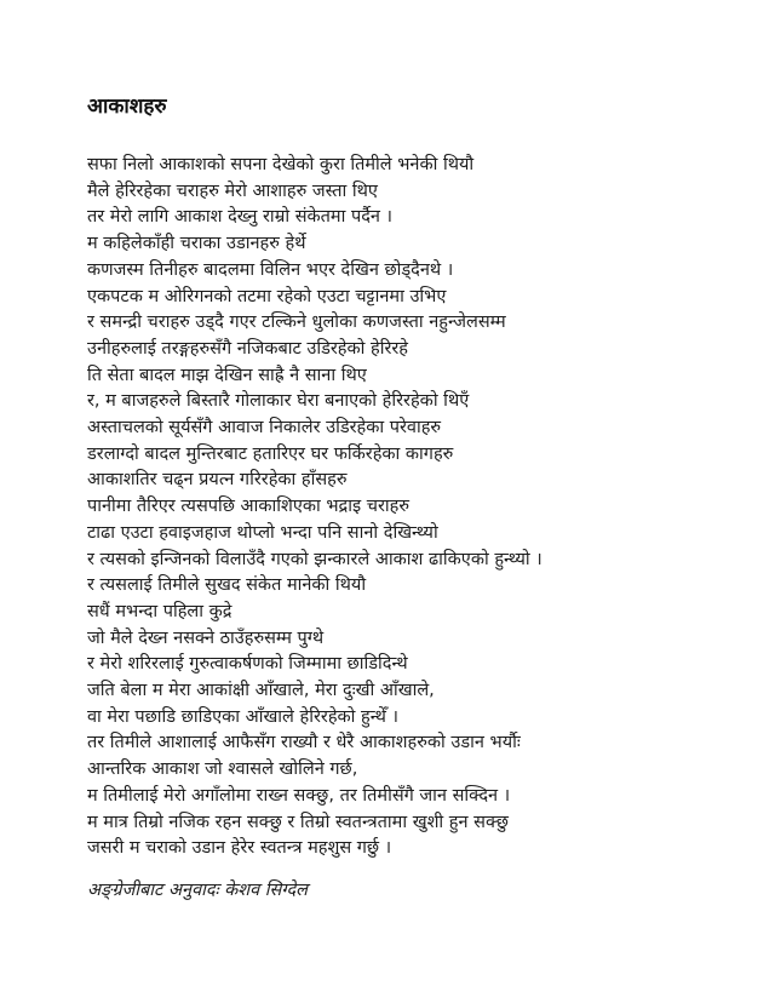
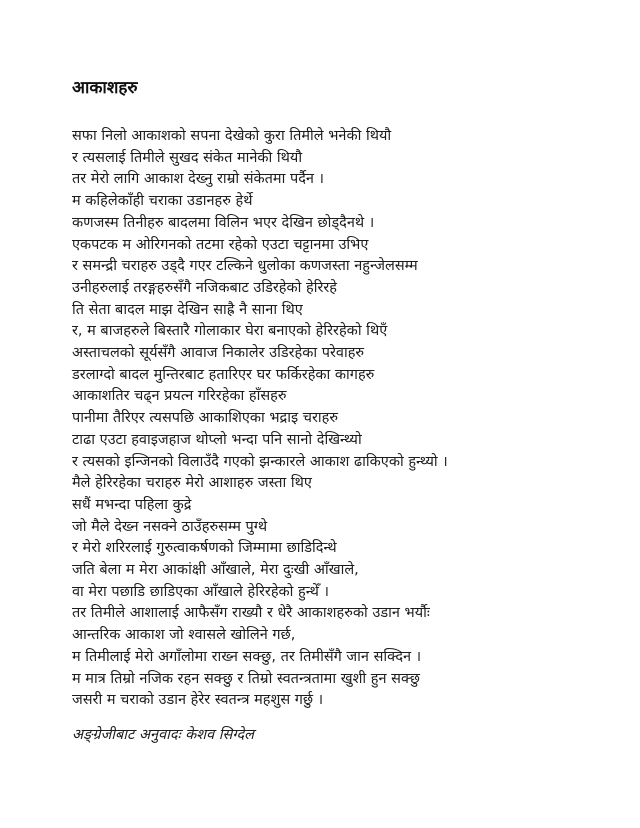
  आकाशहरु
  सफा निलो आकाशको सपना देखेको कुरा तिमीले भनेकी थियौ
- मैले हेरिरहेका चराहरु मेरो आशाहरु जस्ता थिए
+ र त्यसलाई तिमीले सुखद संकेत मानेकी थियौ
  तर मेरो लागि आकाश देख्नु राम्रो संकेतमा पर्दैन ।
  म कहिलेकाँही चराका उडानहरु हेर्थे
  कणजस्म तिनीहरु बादलमा विलिन भएर देखिन छोड्दैनथे ।
  एकपटक म ओरिगनको तटमा रहेको एउटा चट्टानमा उभिए
  र समन्द्री चराहरु उड्दै गएर टल्किने धुलोका कणजस्ता नहुन्जेलसम्म
  उनीहरुलाई तरङ्गहरुसँगै नजिकबाट उडिरहेको हेरिरहे
  ति सेता बादल माझ देखिन साह्रै नै साना थिए
  र, म बाजहरुले बिस्तारै गोलाकार घेरा बनाएको हेरिरहेको थिएँ
  अस्ताचलको सूर्यसँगै आवाज निकालेर उडिरहेका परेवाहरु
  डरलाग्दो बादल मुन्तिरबाट हतारिएर घर फर्किरहेका कागहरु
  आकाशतिर चढ्न प्रयत्न गरिरहेका हाँसहरु
  पानीमा तैरिएर त्यसपछि आकाशिएका भद्राइ चराहरु
  टाढा एउटा हवाइजहाज थोप्लो भन्दा पनि सानो देखिन्थ्यो
  र त्यसको इन्जिनको विलाउँदै गएको झन्कारले आकाश ढाकिएको हुन्थ्यो ।
- र त्यसलाई तिमीले सुखद संकेत मानेकी थियौ
+ मैले हेरिरहेका चराहरु मेरो आशाहरु जस्ता थिए
  सधैं मभन्दा पहिला कुद्रे
  जो मैले देख्न नसक्ने ठाउँहरुसम्म पुग्थे
  र मेरो शरिरलाई गुरुत्वाकर्षणको जिम्मामा छाडिदिन्थे
  जति बेला म मेरा आकांक्षी आँखाले, मेरा दुःखी आँखाले,
  वा मेरा पछाडि छाडिएका आँखाले हेरिरहेको हुन्थेँ ।
  तर तिमीले आशालाई आफैसँग राख्यौ र धेरै आकाशहरुको उडान भर्यौः
  आन्तरिक आकाश जो श्वासले खोलिने गर्छ,
  म तिमीलाई मेरो अगाँलोमा राख्न सक्छु, तर तिमीसँगै जान सक्दिन ।
  म मात्र तिम्रो नजिक रहन सक्छु र तिम्रो स्वतन्त्रतामा खुशी हुन सक्छु
  जसरी म चराको उडान हेरेर स्वतन्त्र महशुस गर्छु ।
  अङ्ग्रेजीबाट अनुवादः केशव सिग्देल
